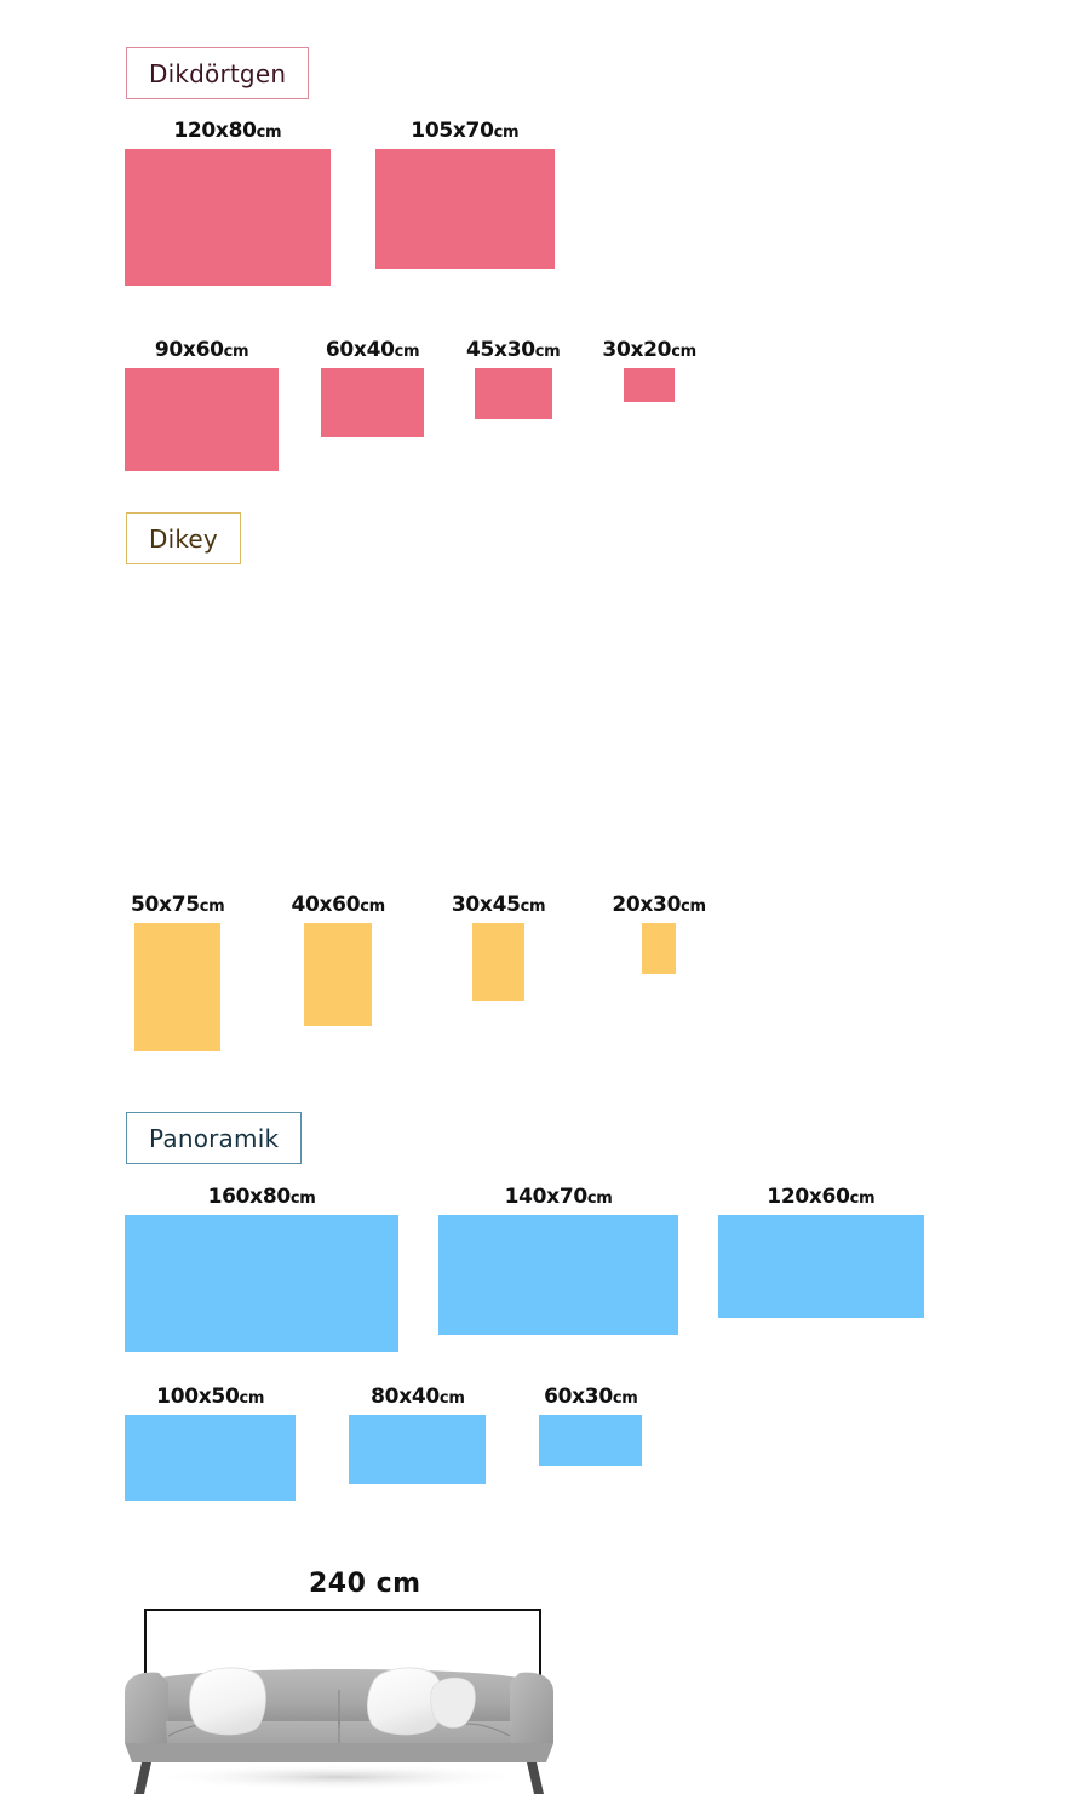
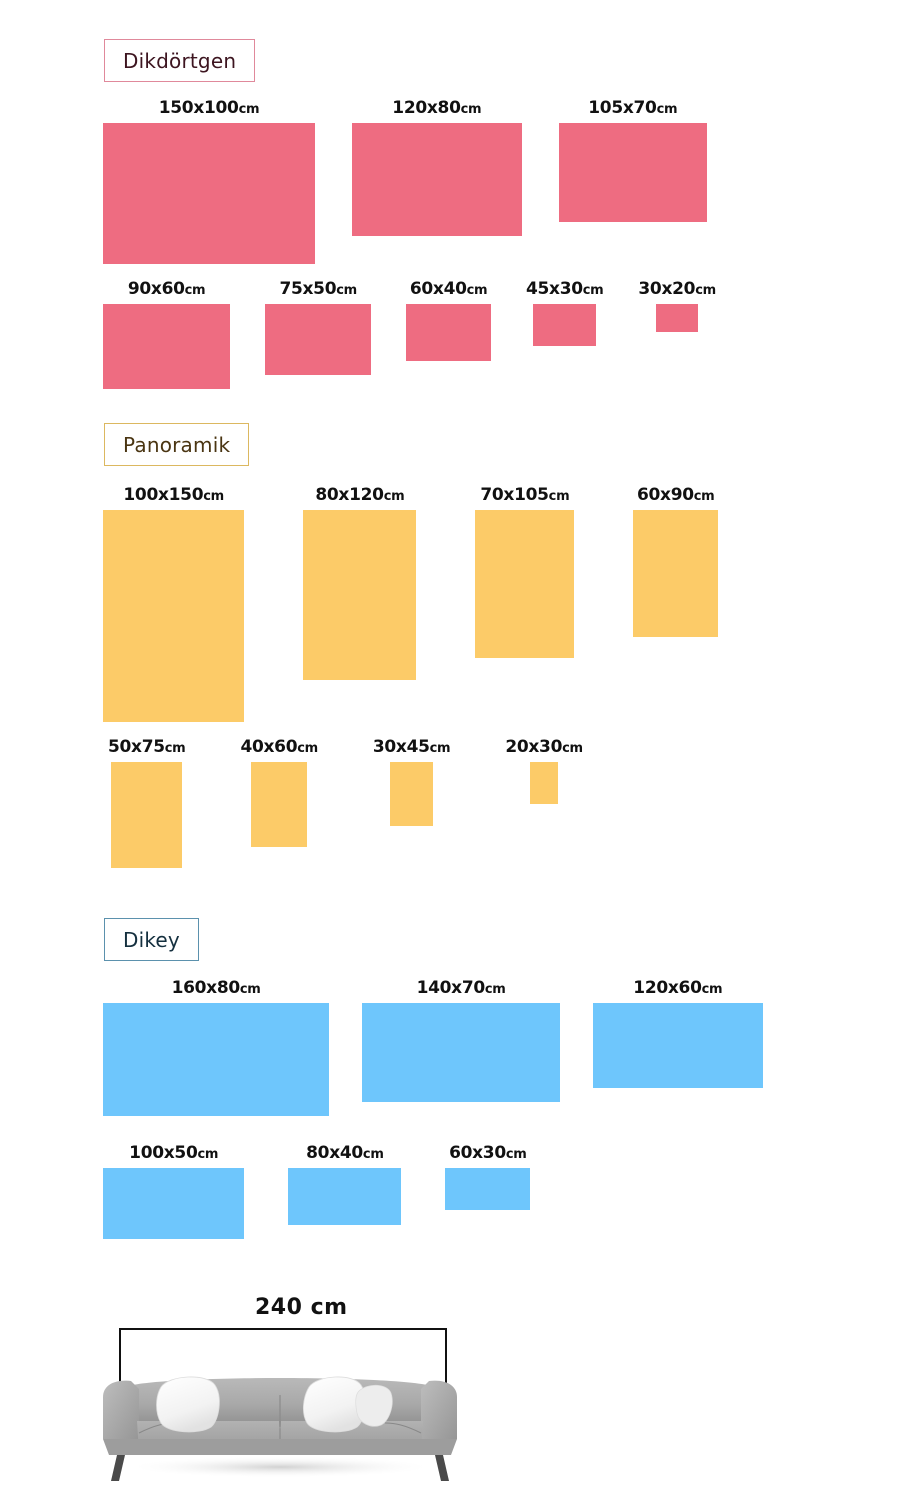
  Dikdörtgen
+ 150x100cm
  120x80cm
  105x70cm
  90x60cm
+ 75x50cm
  60x40cm
  45x30cm
  30x20cm
- Dikey
+ Panoramik
+ 100x150cm
+ 80x120cm
+ 70x105cm
+ 60x90cm
  50x75cm
  40x60cm
  30x45cm
  20x30cm
- Panoramik
+ Dikey
  160x80cm
  140x70cm
  120x60cm
  100x50cm
  80x40cm
  60x30cm
  240 cm
